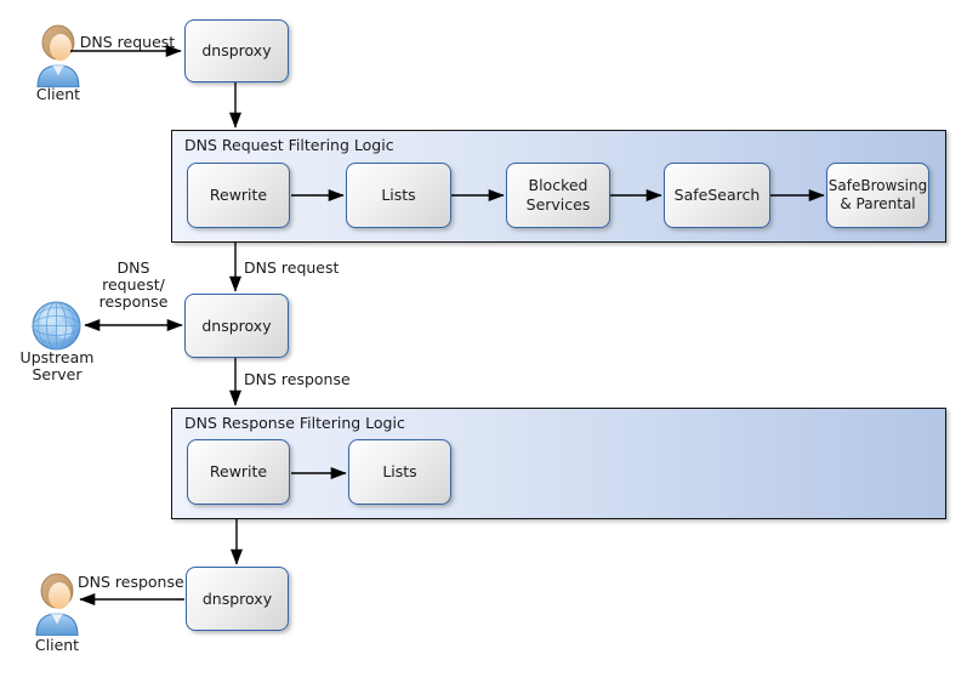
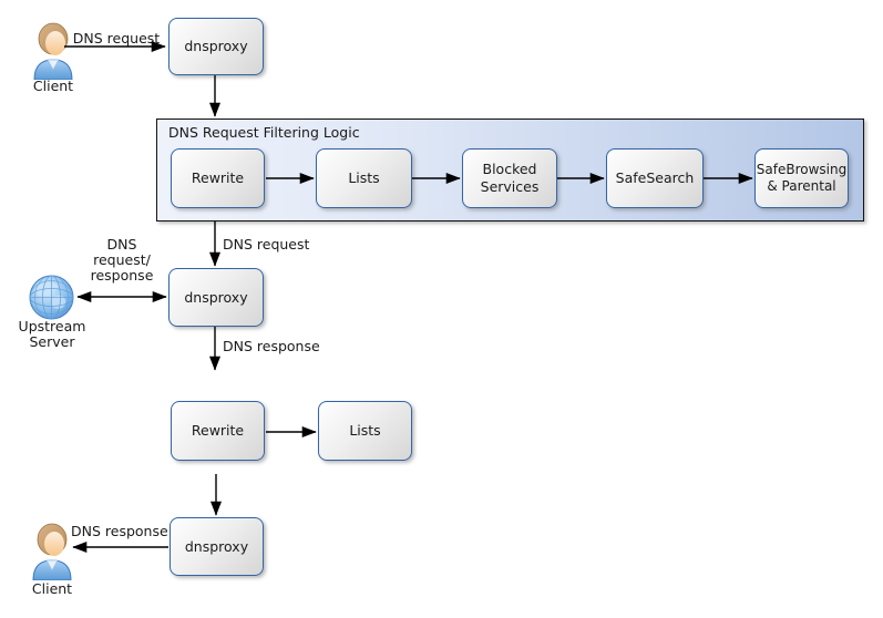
  DNS Request Filtering Logic
- DNS Response Filtering Logic
  dnsproxy
  dnsproxy
  dnsproxy
  Rewrite
  Lists
  Blocked Services
  SafeSearch
  SafeBrowsing & Parental
  Rewrite
  Lists
  Client
  Client
  Upstream
  Server
  DNS request
  DNS request
  DNS
  request/
  response
  DNS response
  DNS response
